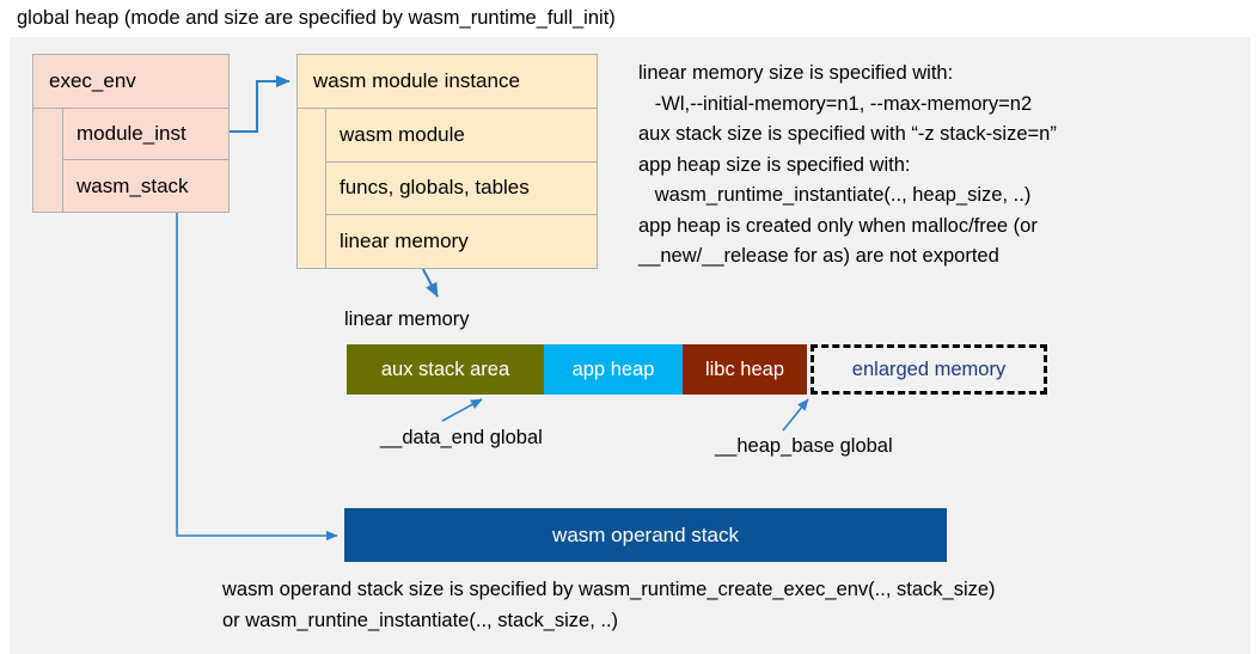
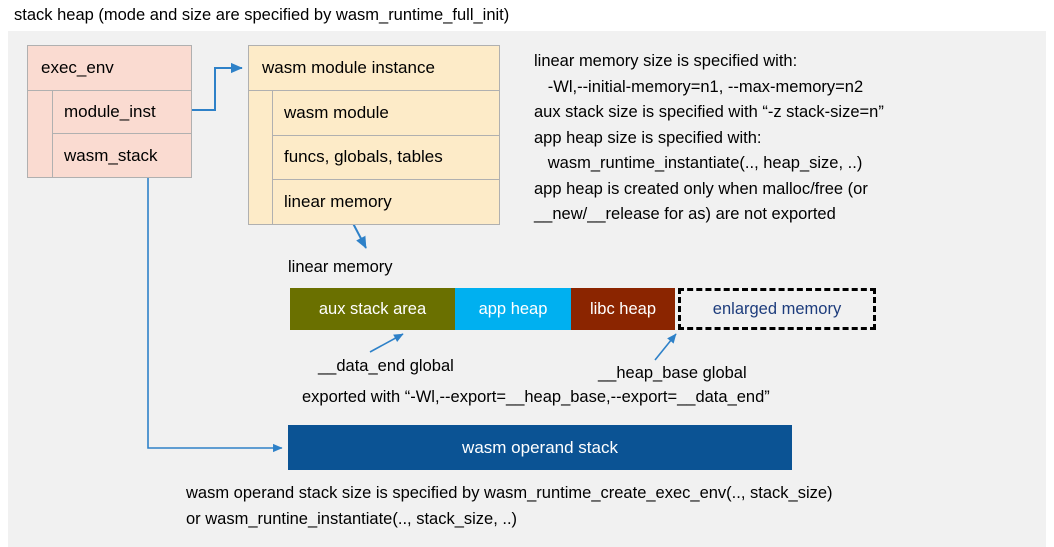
- global heap (mode and size are specified by wasm_runtime_full_init)
+ stack heap (mode and size are specified by wasm_runtime_full_init)
  exec_env
  module_inst
  wasm_stack
  wasm module instance
  wasm module
  funcs, globals, tables
  linear memory
  linear memory size is specified with:
  -Wl,--initial-memory=n1, --max-memory=n2
  aux stack size is specified with “-z stack-size=n”
  app heap size is specified with:
  wasm_runtime_instantiate(.., heap_size, ..)
  app heap is created only when malloc/free (or
  __new/__release for as) are not exported
  linear memory
  aux stack area
  app heap
  libc heap
  enlarged memory
  __data_end global
  __heap_base global
+ exported with “-Wl,--export=__heap_base,--export=__data_end”
  wasm operand stack
  wasm operand stack size is specified by wasm_runtime_create_exec_env(.., stack_size)
  or wasm_runtine_instantiate(.., stack_size, ..)
